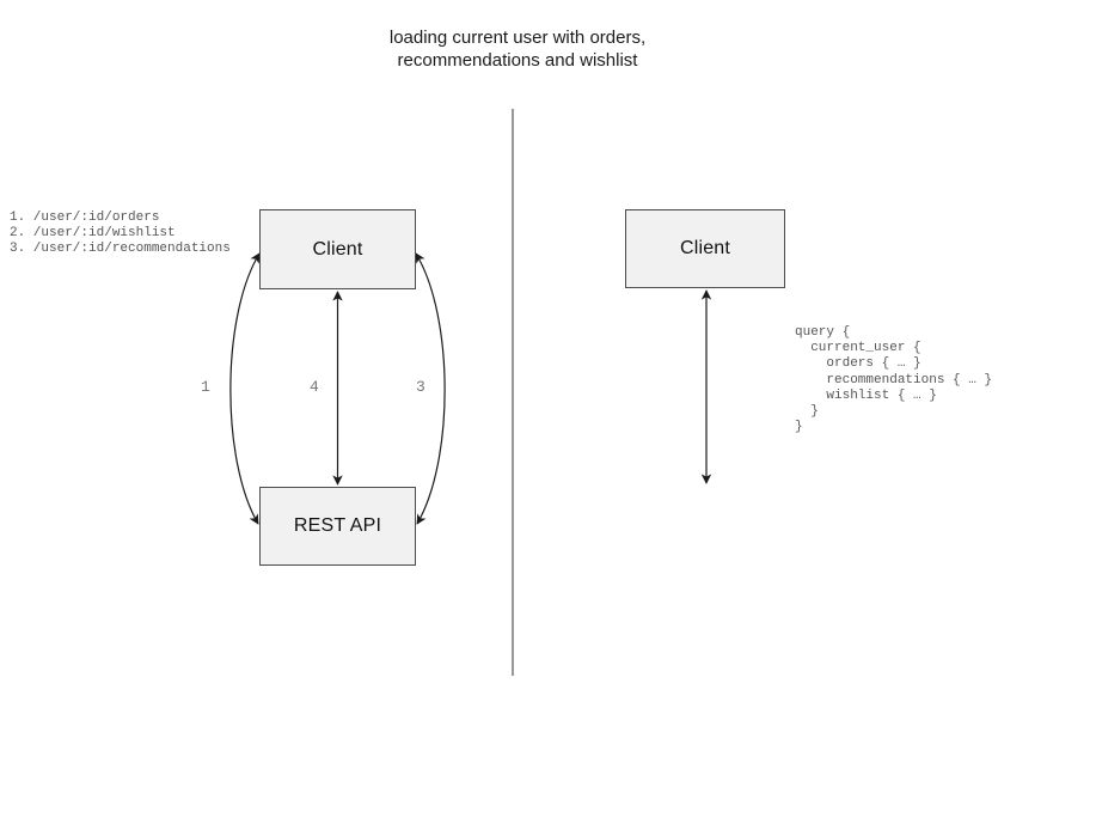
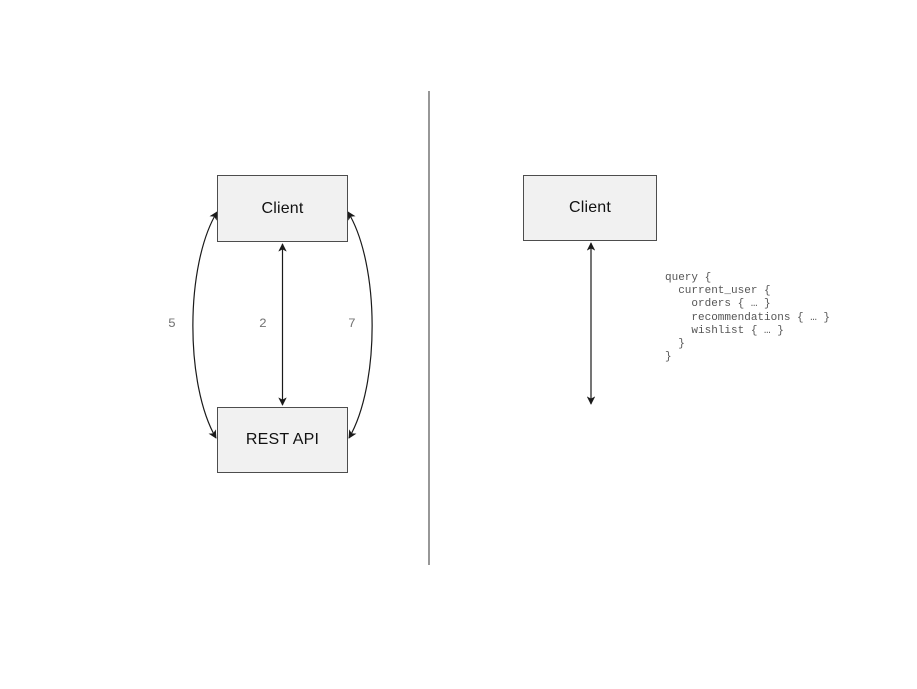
- loading current user with orders,
- recommendations and wishlist
- 1. /user/:id/orders
- 2. /user/:id/wishlist
- 3. /user/:id/recommendations
  Client
  REST API
- 1
+ 5
- 4
+ 2
- 3
+ 7
  Client
  query {
  current_user {
  orders { … }
  recommendations { … }
  wishlist { … }
  }
  }
